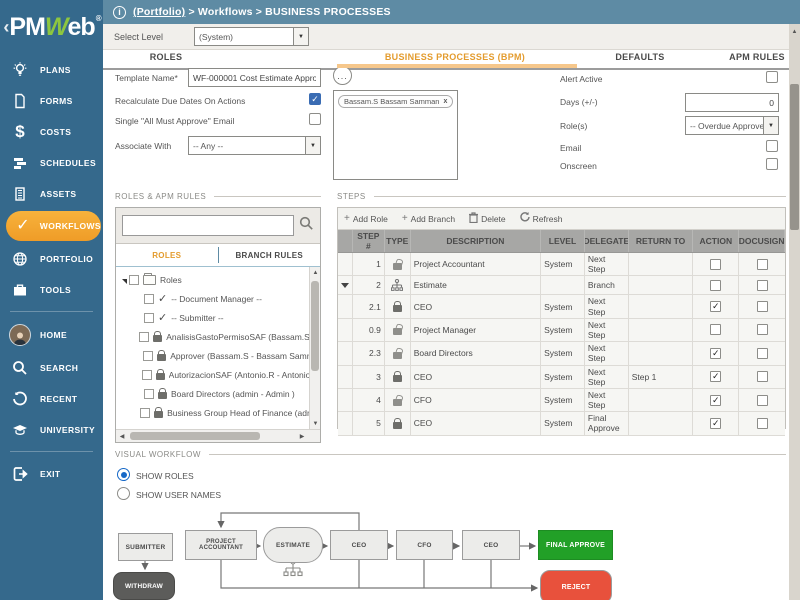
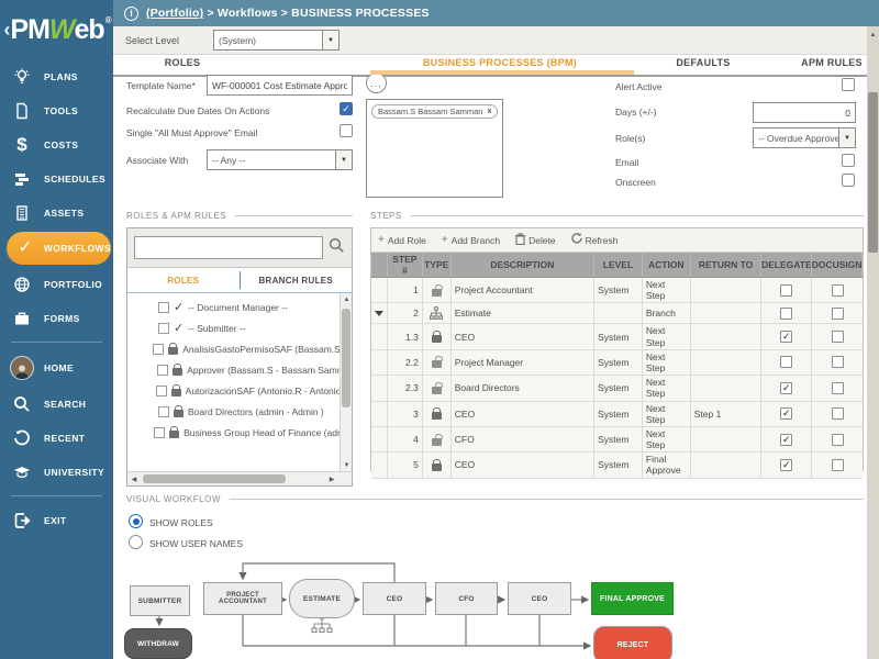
  ‹
  PM
  W
  eb
  ®
  PLANS
- FORMS
+ TOOLS
  $
  COSTS
  SCHEDULES
  ASSETS
  ✓
  WORKFLOWS
  PORTFOLIO
- TOOLS
+ FORMS
  HOME
  SEARCH
  RECENT
  UNIVERSITY
  EXIT
  i
  (Portfolio) > Workflows > BUSINESS PROCESSES
  Select Level
  (System)
  ROLES
  BUSINESS PROCESSES (BPM)
  DEFAULTS
  APM RULES
  Template Name*
  WF-000001 Cost Estimate Appro
  Recalculate Due Dates On Actions
  Single "All Must Approve" Email
  Associate With
  -- Any --
  ...
  Bassam.S Bassam Samman
  Alert Active
  Days (+/-)
  0
  Role(s)
  -- Overdue Approve
  Email
  Onscreen
  ROLES & APM RULES
  STEPS
  ROLES
  BRANCH RULES
- Roles
  ✓
  -- Document Manager --
  ✓
  -- Submitter --
  AnalisisGastoPermisoSAF (Bassam.S
  Approver (Bassam.S - Bassam Sam
  AutorizacionSAF (Antonio.R - Antoni
  Board Directors (admin - Admin )
  Business Group Head of Finance (ad
  +
  Add Role
  +
  Add Branch
  Delete
  Refresh
  STEP #
  TYPE
  DESCRIPTION
  LEVEL
- DELEGATE
+ ACTION
  RETURN TO
- ACTION
+ DELEGATE
  DOCUSIGN
  1
  Project Accountant
  System
  Next Step
  2
  Estimate
  Branch
- 2.1
+ 1.3
  CEO
  System
  Next Step
- 0.9
+ 2.2
  Project Manager
  System
  Next Step
  2.3
  Board Directors
  System
  Next Step
  3
  CEO
  System
  Next Step
  Step 1
  4
  CFO
  System
  Next Step
  5
  CEO
  System
  Final Approve
  VISUAL WORKFLOW
  SHOW ROLES
  SHOW USER NAMES
